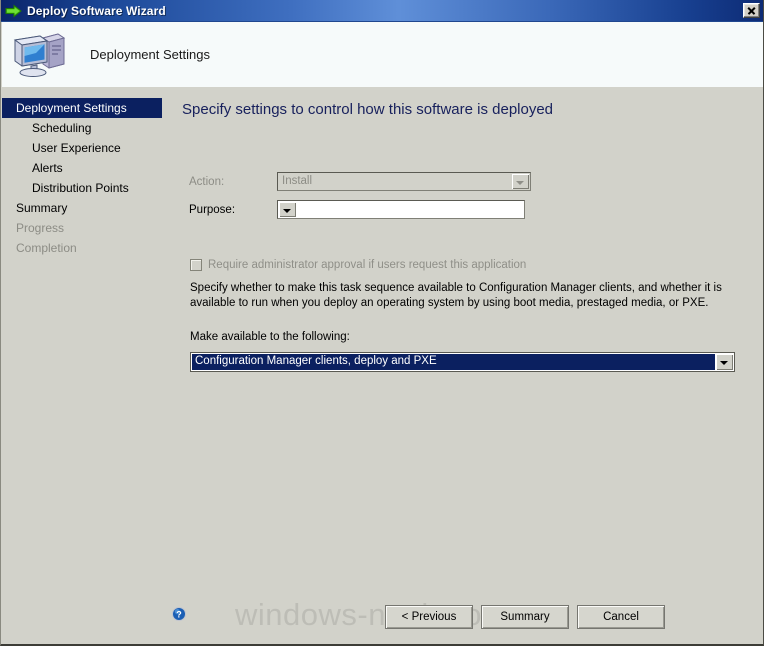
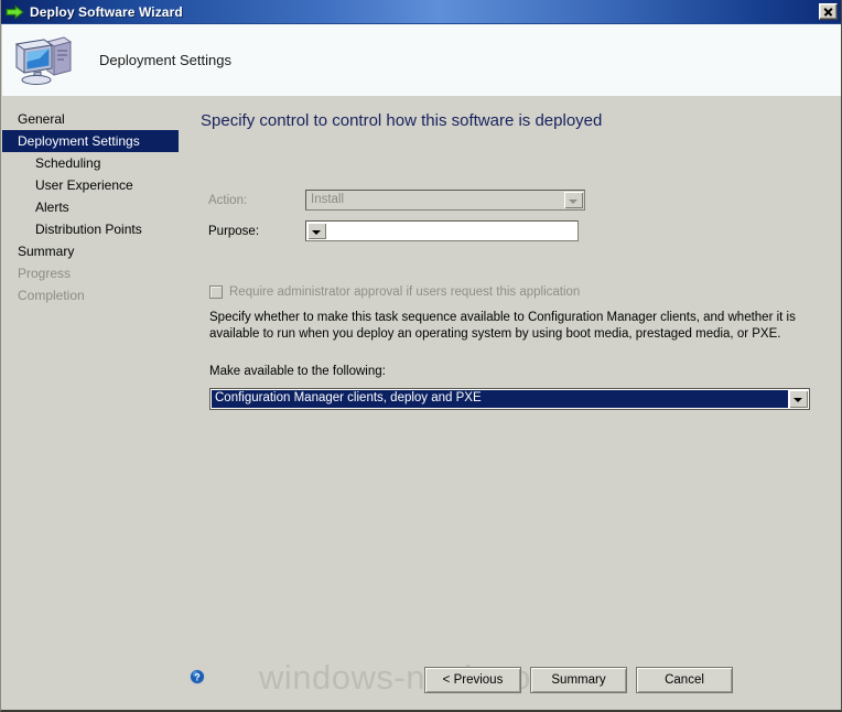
  Deploy Software Wizard
  Deployment Settings
+ General
  Deployment Settings
  Scheduling
  User Experience
  Alerts
  Distribution Points
  Summary
  Progress
  Completion
- Specify settings to control how this software is deployed
+ Specify control to control how this software is deployed
  Action:
  Install
  Purpose:
  Require administrator approval if users request this application
  Specify whether to make this task sequence available to Configuration Manager clients, and whether it is available to run when you deploy an operating system by using boot media, prestaged media, or PXE.
  Make available to the following:
  Configuration Manager clients, deploy and PXE
  ?
  < Previous
  Summary
  Cancel
